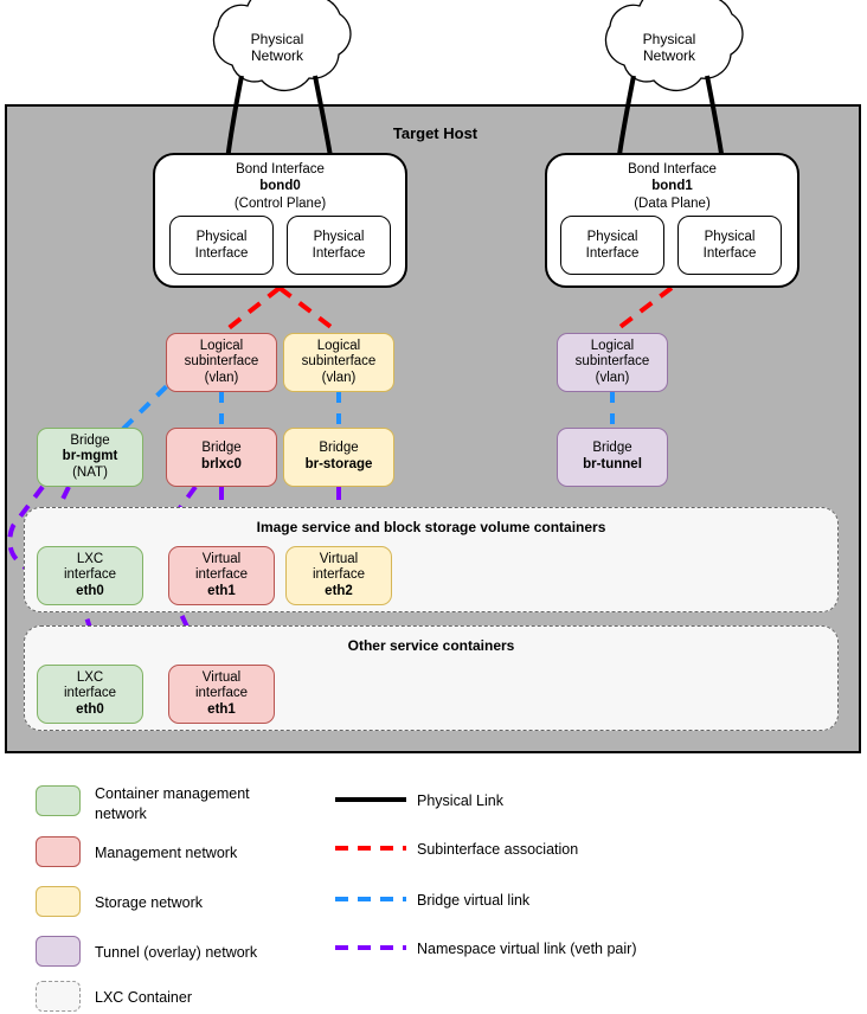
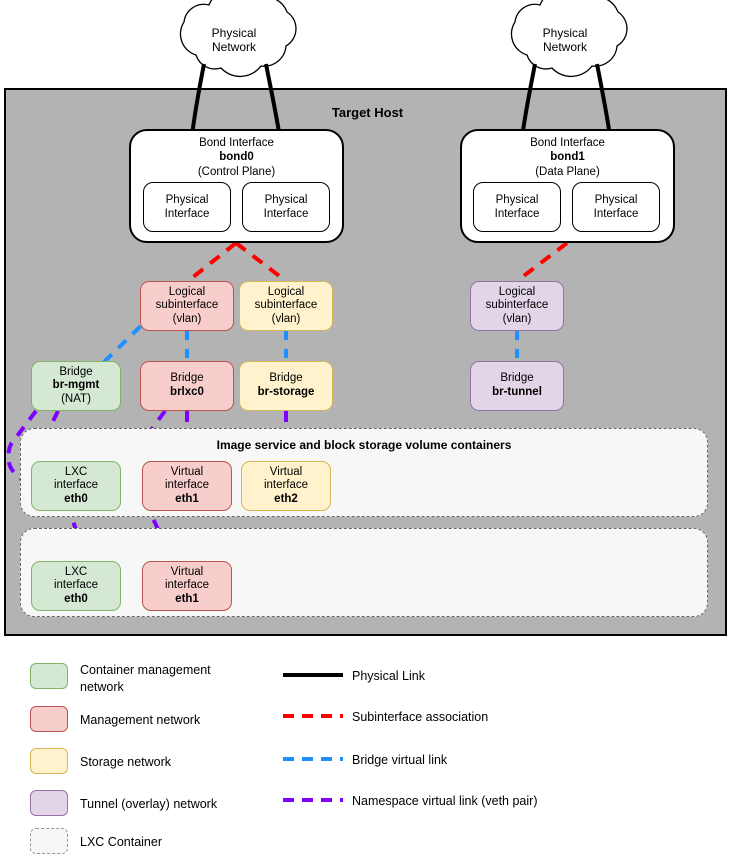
  Target Host
  Physical
  Network
  Physical
  Network
  Bond Interface
  bond0
  (Control Plane)
  Physical
  Interface
  Physical
  Interface
  Bond Interface
  bond1
  (Data Plane)
  Physical
  Interface
  Physical
  Interface
  Logical
  subinterface
  (vlan)
  Logical
  subinterface
  (vlan)
  Logical
  subinterface
  (vlan)
  Bridge
  br-mgmt
  (NAT)
  Bridge
  brlxc0
  Bridge
  br-storage
  Bridge
  br-tunnel
  Image service and block storage volume containers
  LXC
  interface
  eth0
  Virtual
  interface
  eth1
  Virtual
  interface
  eth2
- Other service containers
  LXC
  interface
  eth0
  Virtual
  interface
  eth1
  Container management
  network
  Management network
  Storage network
  Tunnel (overlay) network
  LXC Container
  Physical Link
  Subinterface association
  Bridge virtual link
  Namespace virtual link (veth pair)
